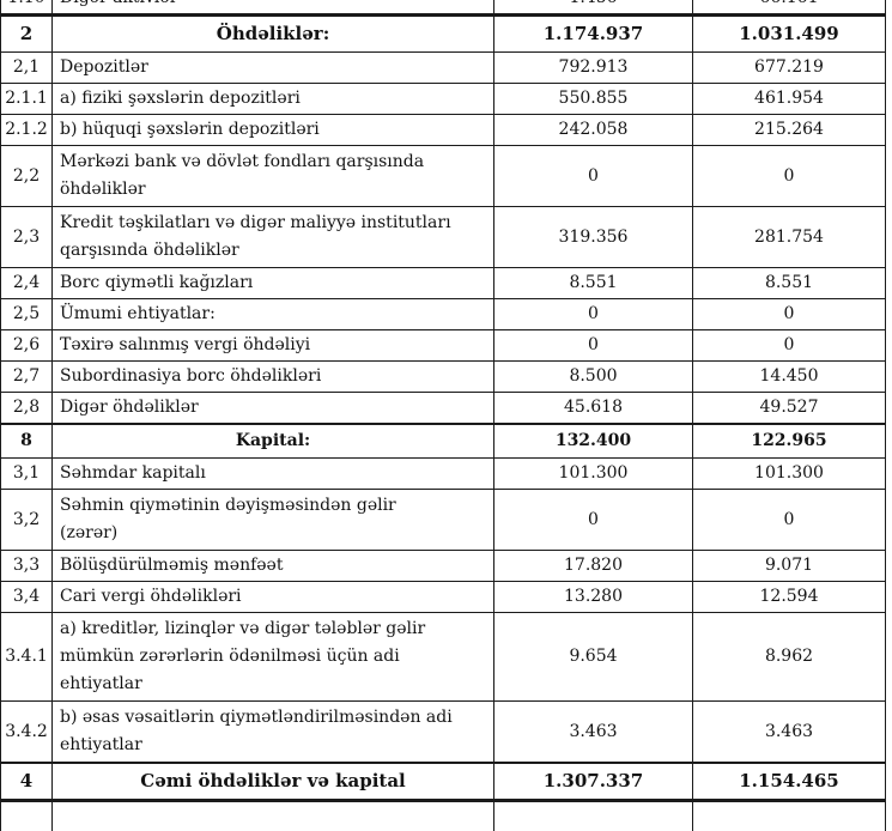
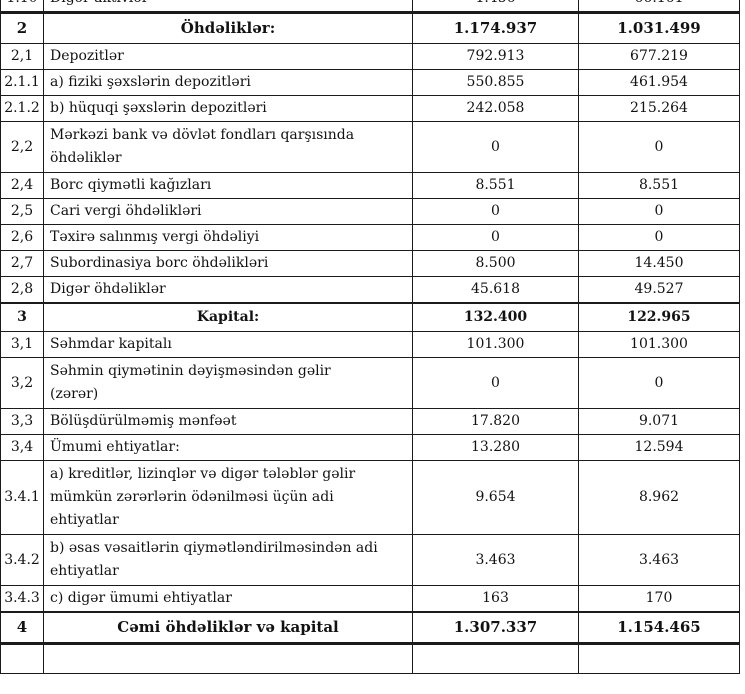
  2	Öhdəliklər:	1.174.937	1.031.499
  2,1	Depozitlər	792.913	677.219
  2.1.1	a) fiziki şəxslərin depozitləri	550.855	461.954
  2.1.2	b) hüquqi şəxslərin depozitləri	242.058	215.264
  2,2	Mərkəzi bank və dövlət fondları qarşısında öhdəliklər	0	0
- 2,3	Kredit təşkilatları və digər maliyyə institutları qarşısında öhdəliklər	319.356	281.754
  2,4	Borc qiymətli kağızları	8.551	8.551
- 2,5	Ümumi ehtiyatlar:	0	0
+ 2,5	Cari vergi öhdəlikləri	0	0
  2,6	Təxirə salınmış vergi öhdəliyi	0	0
  2,7	Subordinasiya borc öhdəlikləri	8.500	14.450
  2,8	Digər öhdəliklər	45.618	49.527
- 8	Kapital:	132.400	122.965
+ 3	Kapital:	132.400	122.965
  3,1	Səhmdar kapitalı	101.300	101.300
  3,2	Səhmin qiymətinin dəyişməsindən gəlir (zərər)	0	0
  3,3	Bölüşdürülməmiş mənfəət	17.820	9.071
- 3,4	Cari vergi öhdəlikləri	13.280	12.594
+ 3,4	Ümumi ehtiyatlar:	13.280	12.594
  3.4.1	a) kreditlər, lizinqlər və digər tələblər gəlir mümkün zərərlərin ödənilməsi üçün adi ehtiyatlar	9.654	8.962
  3.4.2	b) əsas vəsaitlərin qiymətləndirilməsindən adi ehtiyatlar	3.463	3.463
+ 3.4.3	c) digər ümumi ehtiyatlar	163	170
  4	Cəmi öhdəliklər və kapital	1.307.337	1.154.465
